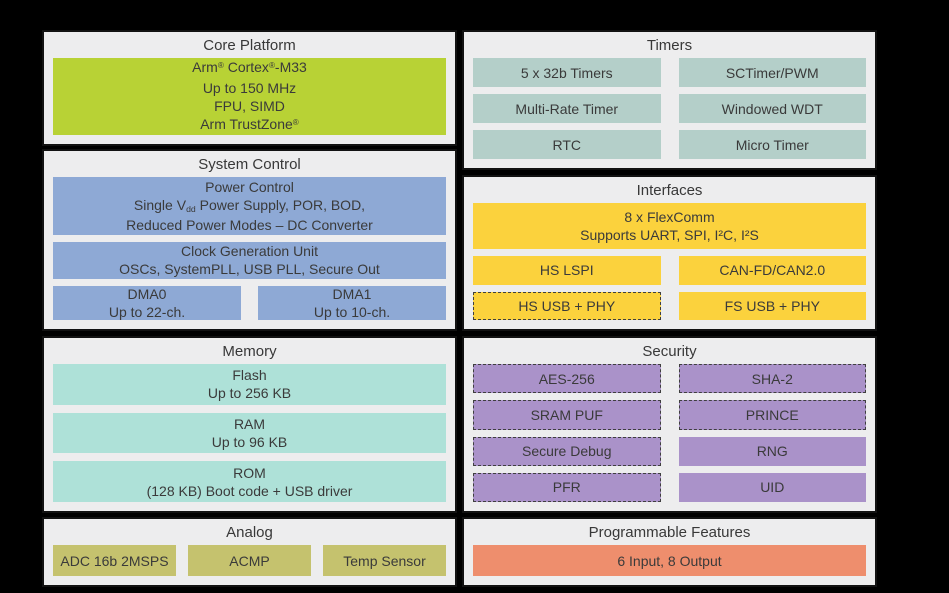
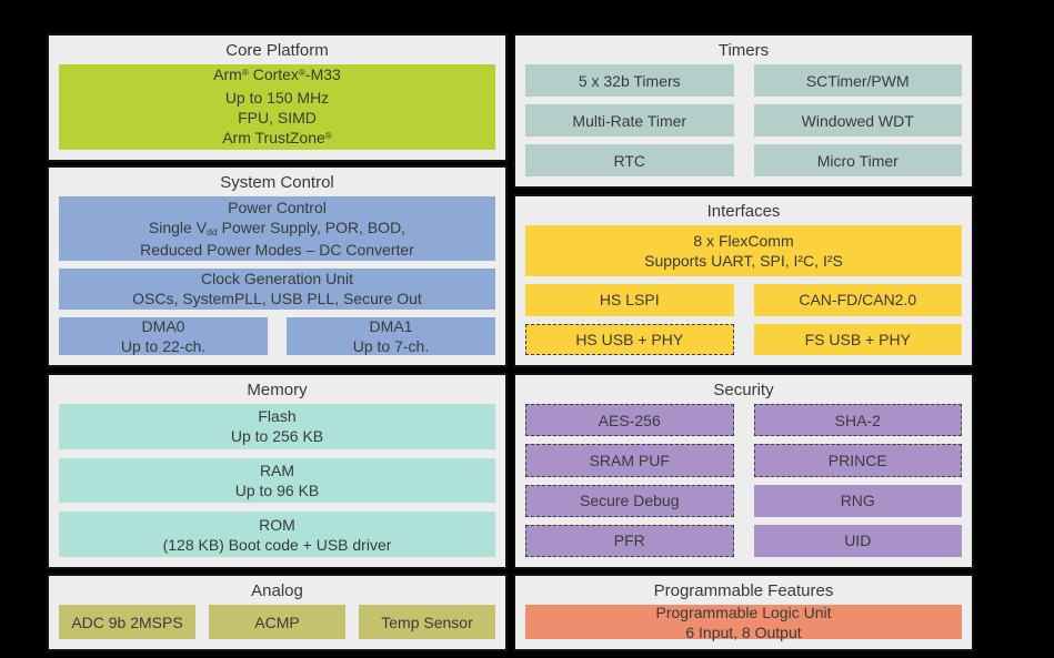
  Core Platform
  Arm® Cortex®-M33
  Up to 150 MHz
  FPU, SIMD
  Arm TrustZone®
  System Control
  Power Control
  Single Vdd Power Supply, POR, BOD,
  Reduced Power Modes – DC Converter
  Clock Generation Unit
  OSCs, SystemPLL, USB PLL, Secure Out
  DMA0
  Up to 22-ch.
  DMA1
- Up to 10-ch.
+ Up to 7-ch.
  Memory
  Flash
  Up to 256 KB
  RAM
  Up to 96 KB
  ROM
  (128 KB) Boot code + USB driver
  Analog
- ADC 16b 2MSPS
+ ADC 9b 2MSPS
  ACMP
  Temp Sensor
  Timers
  5 x 32b Timers
  SCTimer/PWM
  Multi-Rate Timer
  Windowed WDT
  RTC
  Micro Timer
  Interfaces
  8 x FlexComm
  Supports UART, SPI, I²C, I²S
  HS LSPI
  CAN-FD/CAN2.0
  HS USB + PHY
  FS USB + PHY
  Security
  AES-256
  SHA-2
  SRAM PUF
  PRINCE
  Secure Debug
  RNG
  PFR
  UID
  Programmable Features
+ Programmable Logic Unit
  6 Input, 8 Output
